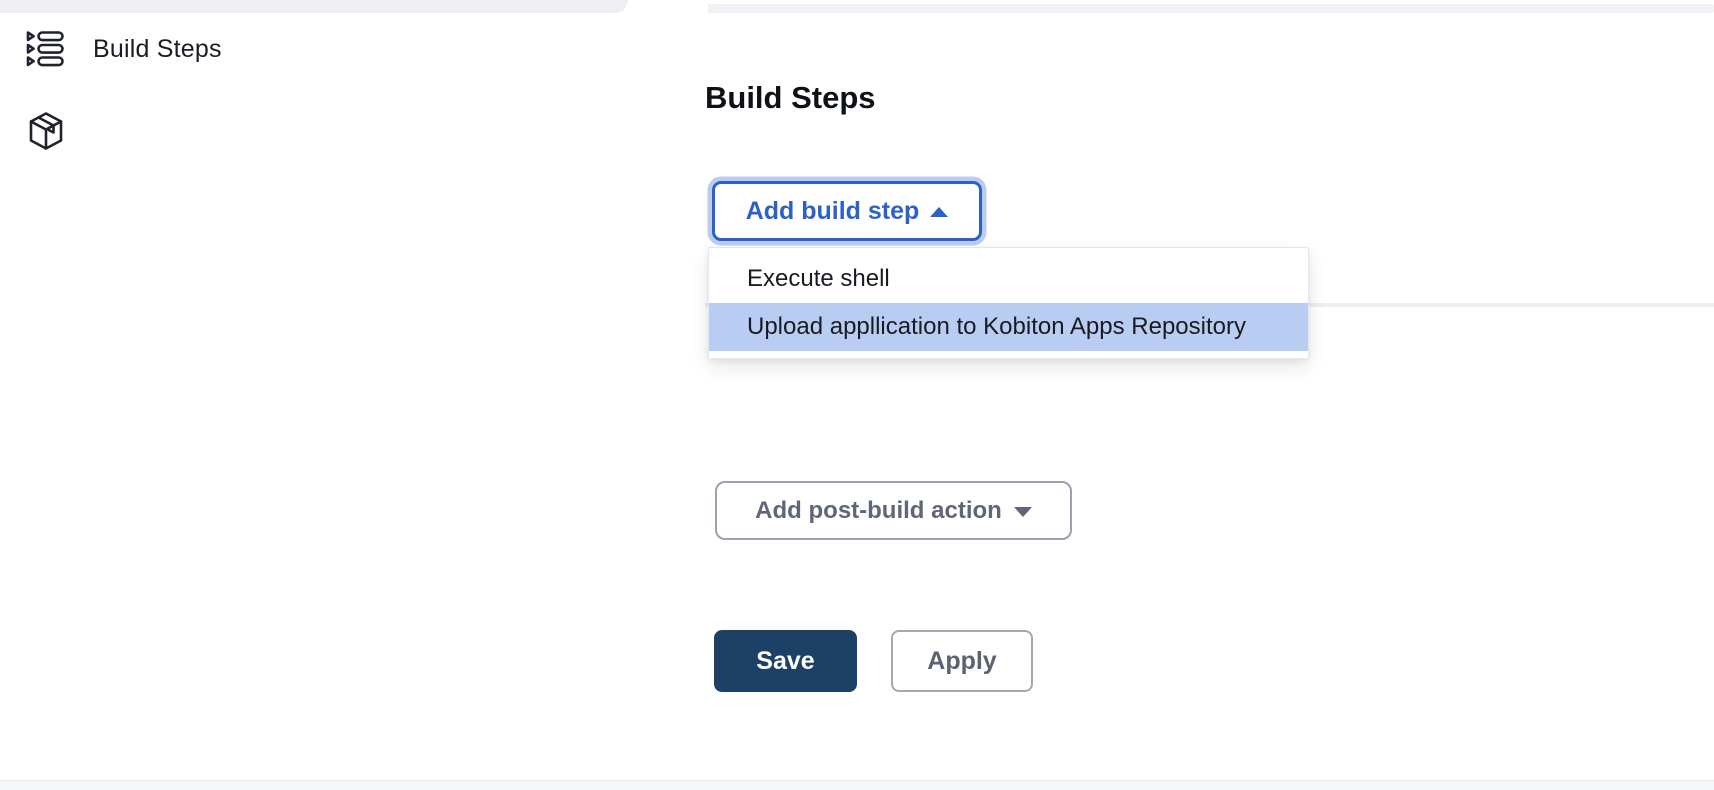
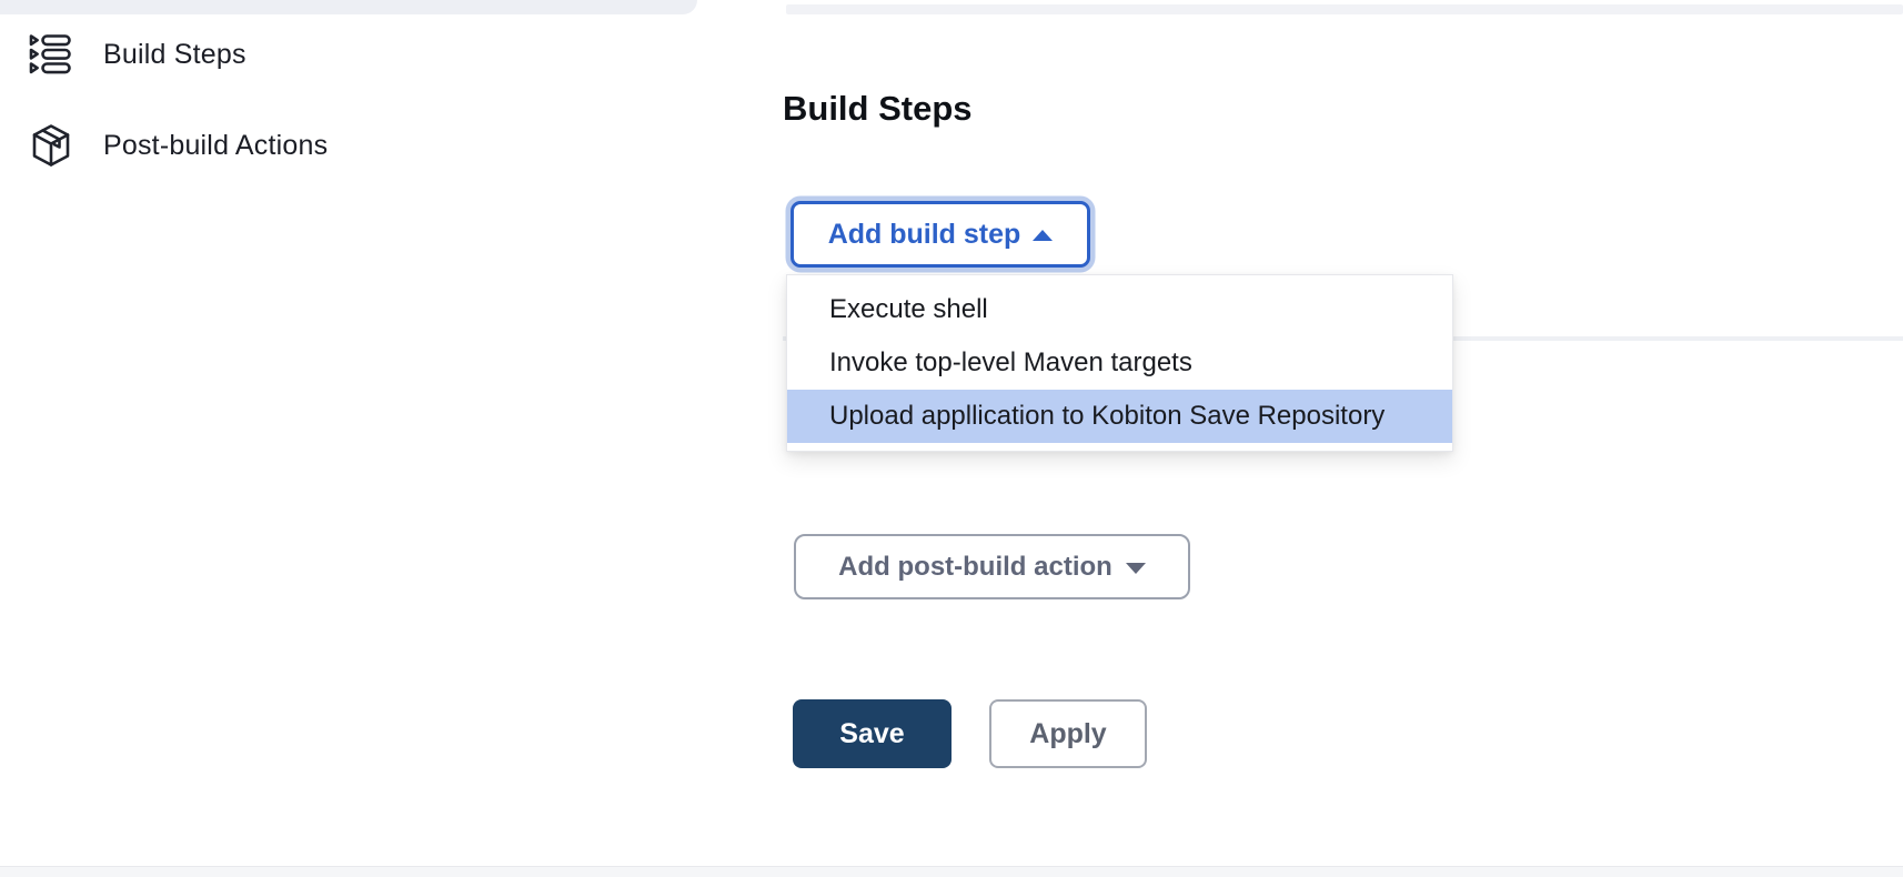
  Build Steps
+ Post-build Actions
  Build Steps
  Add build step
  Execute shell
+ Invoke top-level Maven targets
- Upload appllication to Kobiton Apps Repository
+ Upload appllication to Kobiton Save Repository
  Add post-build action
  Save
  Apply
